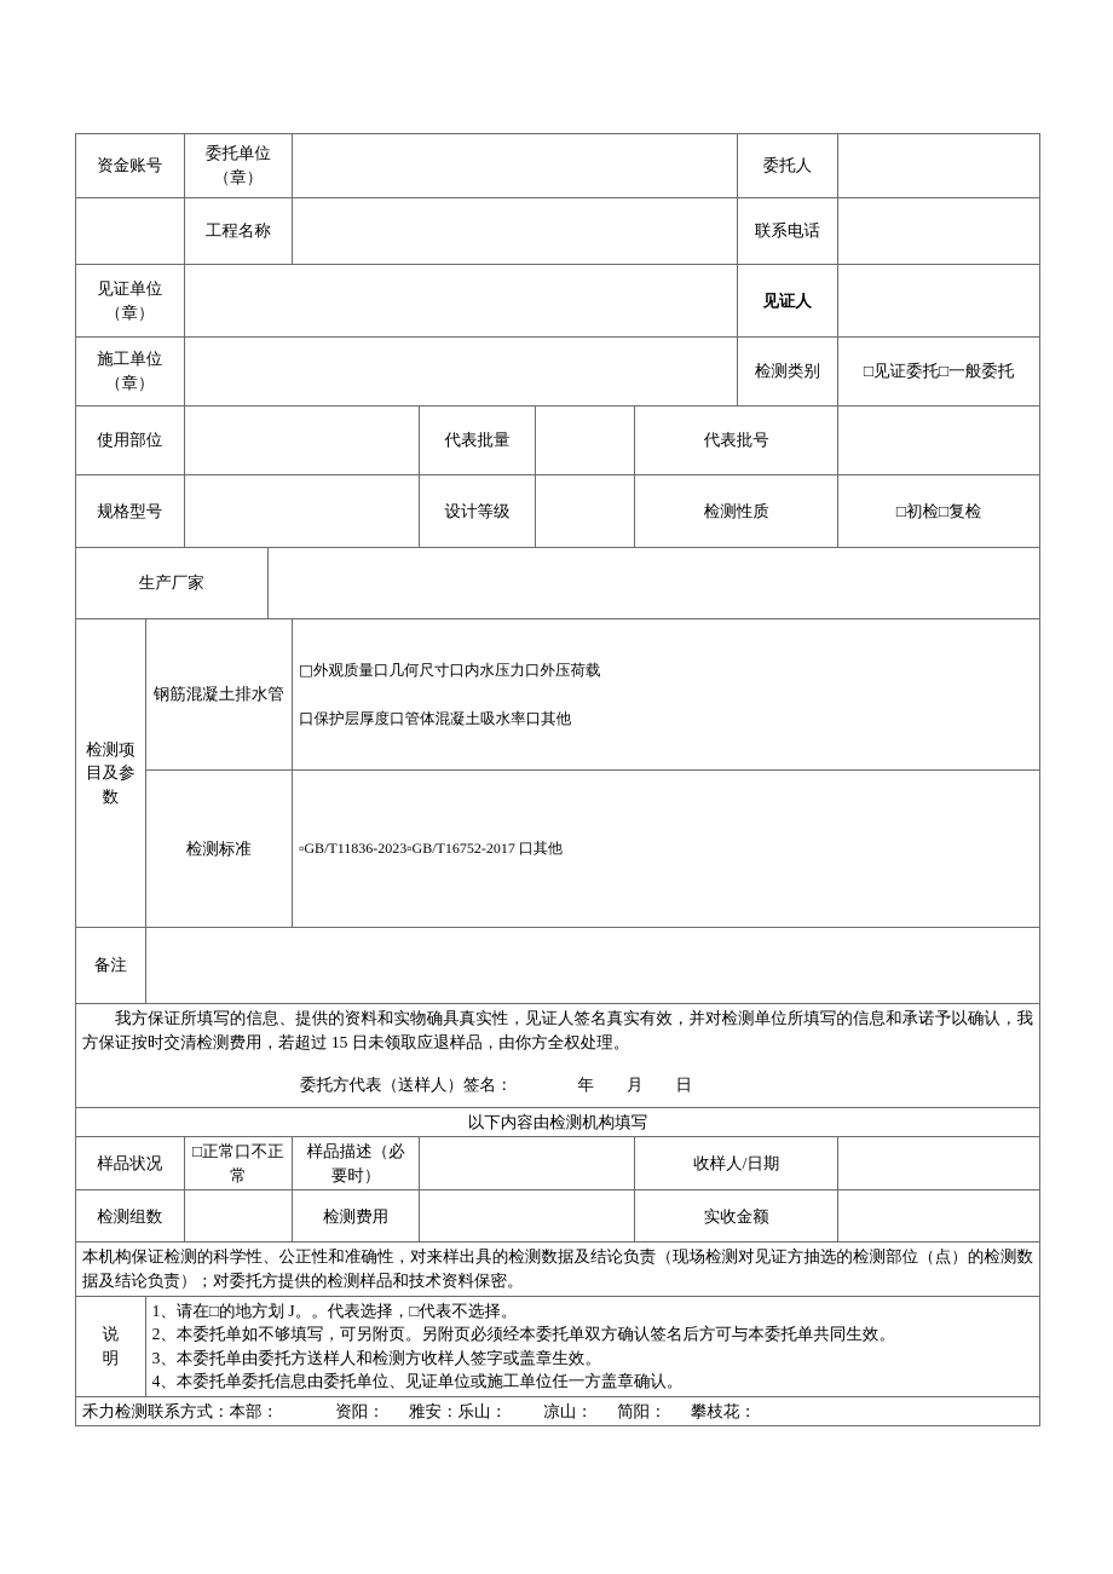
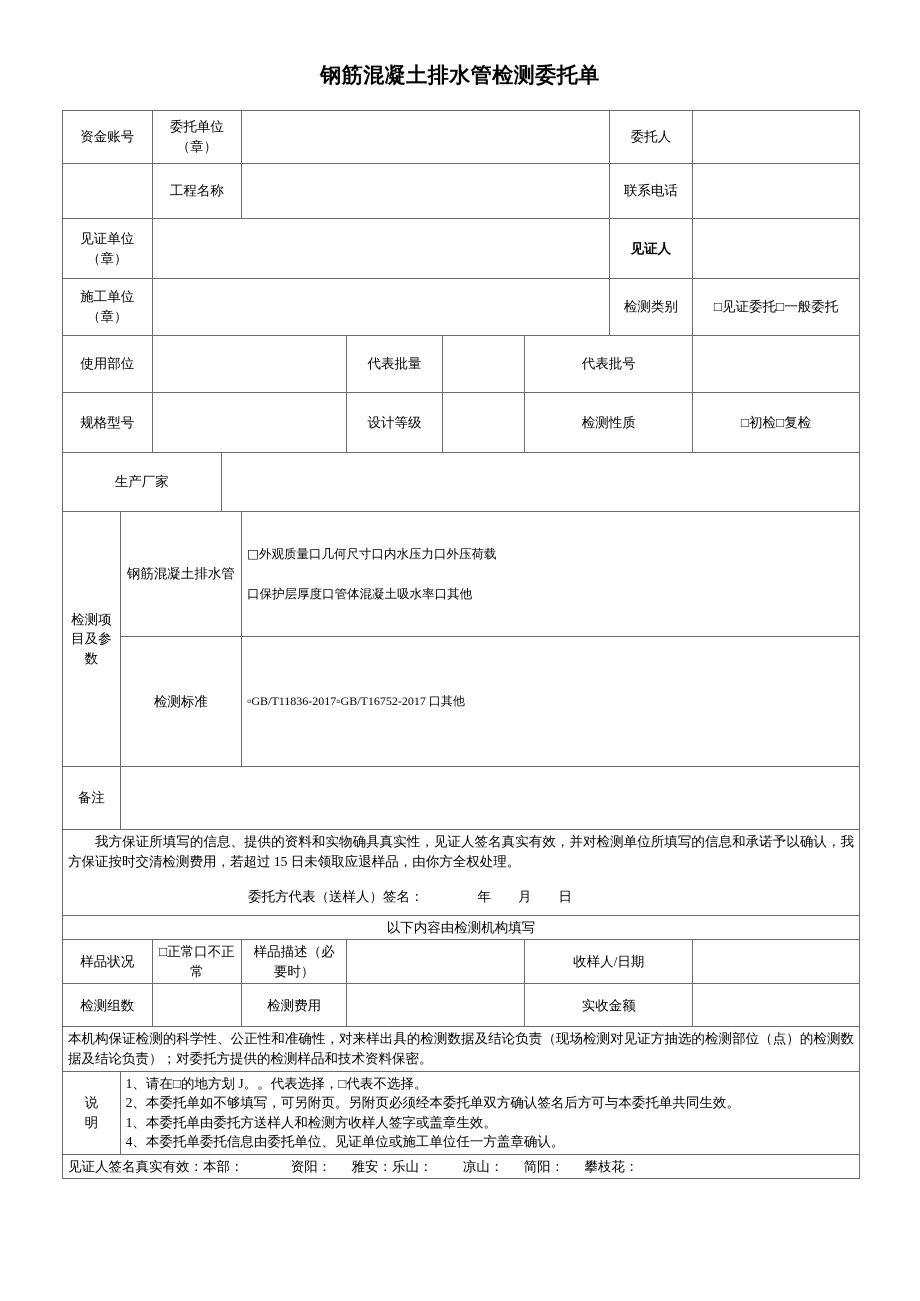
+ 钢筋混凝土排水管检测委托单
  资金账号	委托单位 （章）		委托人
  	工程名称		联系电话
  见证单位 （章）		见证人
  施工单位 （章）		检测类别	□见证委托□一般委托
  使用部位		代表批量		代表批号
  规格型号		设计等级		检测性质	□初检□复检
  生产厂家
  检测项目及参数	钢筋混凝土排水管	□外观质量口几何尺寸口内水压力口外压荷载 口保护层厚度口管体混凝土吸水率口其他
- 检测标准	▫GB/T11836-2023▫GB/T16752-2017 口其他
+ 检测标准	▫GB/T11836-2017▫GB/T16752-2017 口其他
  备注
  我方保证所填写的信息、提供的资料和实物确具真实性，见证人签名真实有效，并对检测单位所填写的信息和承诺予以确认，我方保证按时交清检测费用，若超过 15 日未领取应退样品，由你方全权处理。 委托方代表（送样人）签名： 年 月 日
  以下内容由检测机构填写
  样品状况	□正常口不正常	样品描述（必要时）		收样人/日期
  检测组数		检测费用		实收金额
  本机构保证检测的科学性、公正性和准确性，对来样出具的检测数据及结论负责（现场检测对见证方抽选的检测部位（点）的检测数据及结论负责）；对委托方提供的检测样品和技术资料保密。
- 说 明	1、请在□的地方划 J。。代表选择，□代表不选择。 2、本委托单如不够填写，可另附页。另附页必须经本委托单双方确认签名后方可与本委托单共同生效。 3、本委托单由委托方送样人和检测方收样人签字或盖章生效。 4、本委托单委托信息由委托单位、见证单位或施工单位任一方盖章确认。
+ 说 明	1、请在□的地方划 J。。代表选择，□代表不选择。 2、本委托单如不够填写，可另附页。另附页必须经本委托单双方确认签名后方可与本委托单共同生效。 1、本委托单由委托方送样人和检测方收样人签字或盖章生效。 4、本委托单委托信息由委托单位、见证单位或施工单位任一方盖章确认。
- 禾力检测联系方式：本部： 资阳： 雅安：乐山： 凉山： 简阳： 攀枝花：
+ 见证人签名真实有效：本部： 资阳： 雅安：乐山： 凉山： 简阳： 攀枝花：
